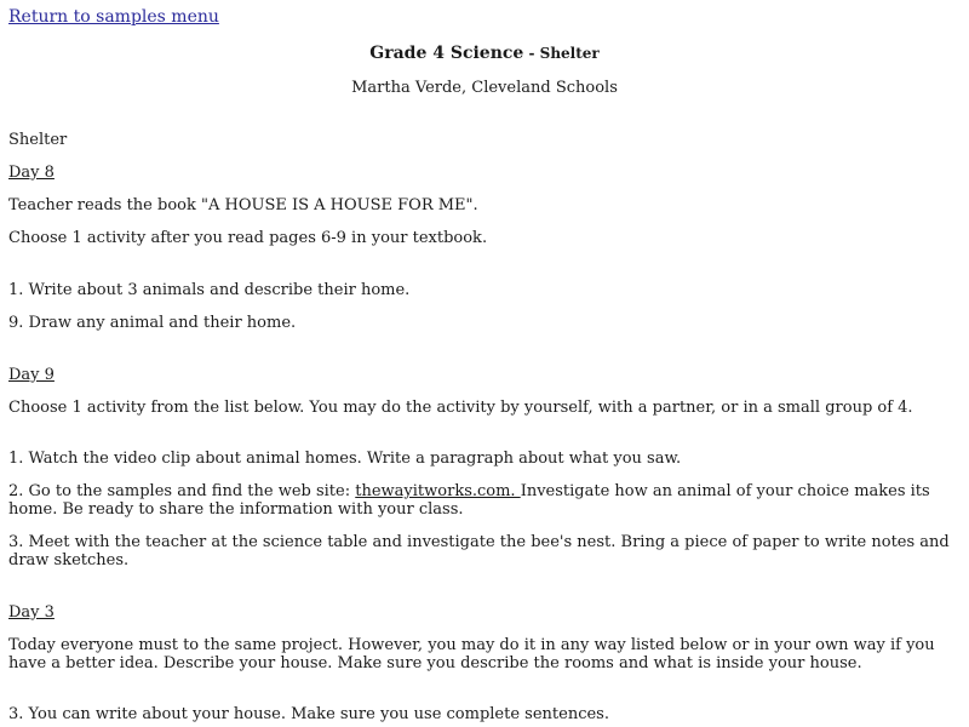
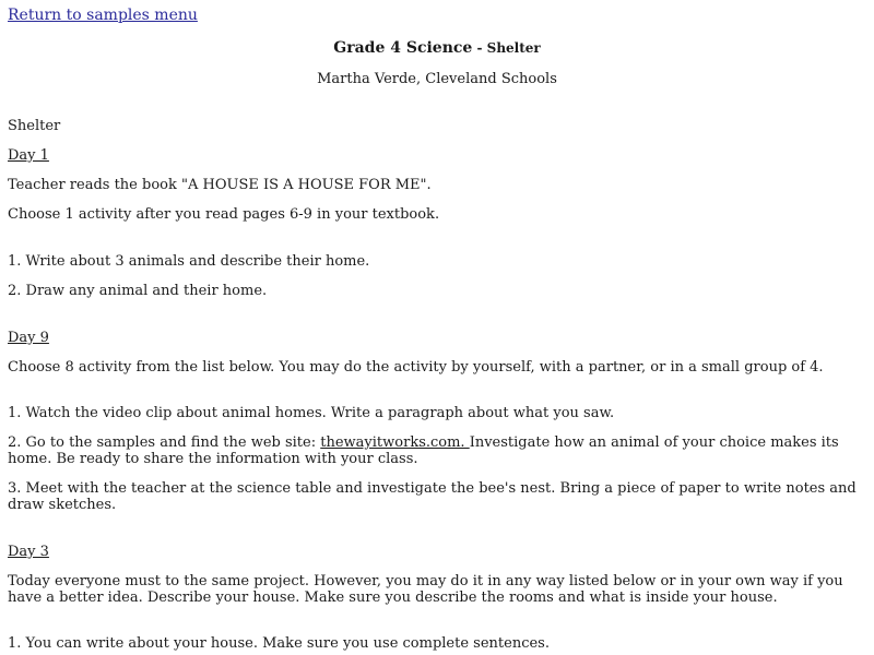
  Return to samples menu
  Grade 4 Science - Shelter
  Martha Verde, Cleveland Schools
  Shelter
- Day 8
+ Day 1
  Teacher reads the book "A HOUSE IS A HOUSE FOR ME".
  Choose 1 activity after you read pages 6-9 in your textbook.
  1. Write about 3 animals and describe their home.
- 9. Draw any animal and their home.
+ 2. Draw any animal and their home.
  Day 9
- Choose 1 activity from the list below. You may do the activity by yourself, with a partner, or in a small group of 4.
+ Choose 8 activity from the list below. You may do the activity by yourself, with a partner, or in a small group of 4.
  1. Watch the video clip about animal homes. Write a paragraph about what you saw.
  2. Go to the samples and find the web site: thewayitworks.com. Investigate how an animal of your choice makes its home. Be ready to share the information with your class.
  3. Meet with the teacher at the science table and investigate the bee's nest. Bring a piece of paper to write notes and draw sketches.
  Day 3
  Today everyone must to the same project. However, you may do it in any way listed below or in your own way if you have a better idea. Describe your house. Make sure you describe the rooms and what is inside your house.
- 3. You can write about your house. Make sure you use complete sentences.
+ 1. You can write about your house. Make sure you use complete sentences.
